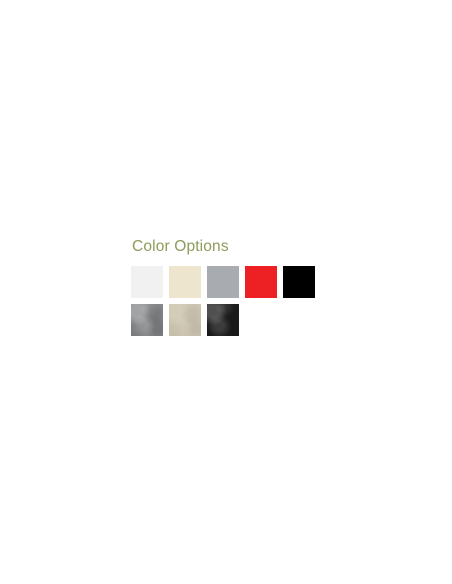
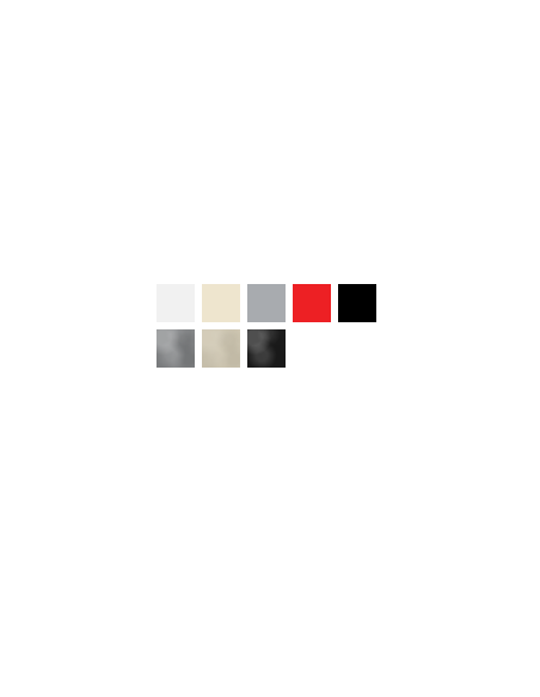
- Color Options
